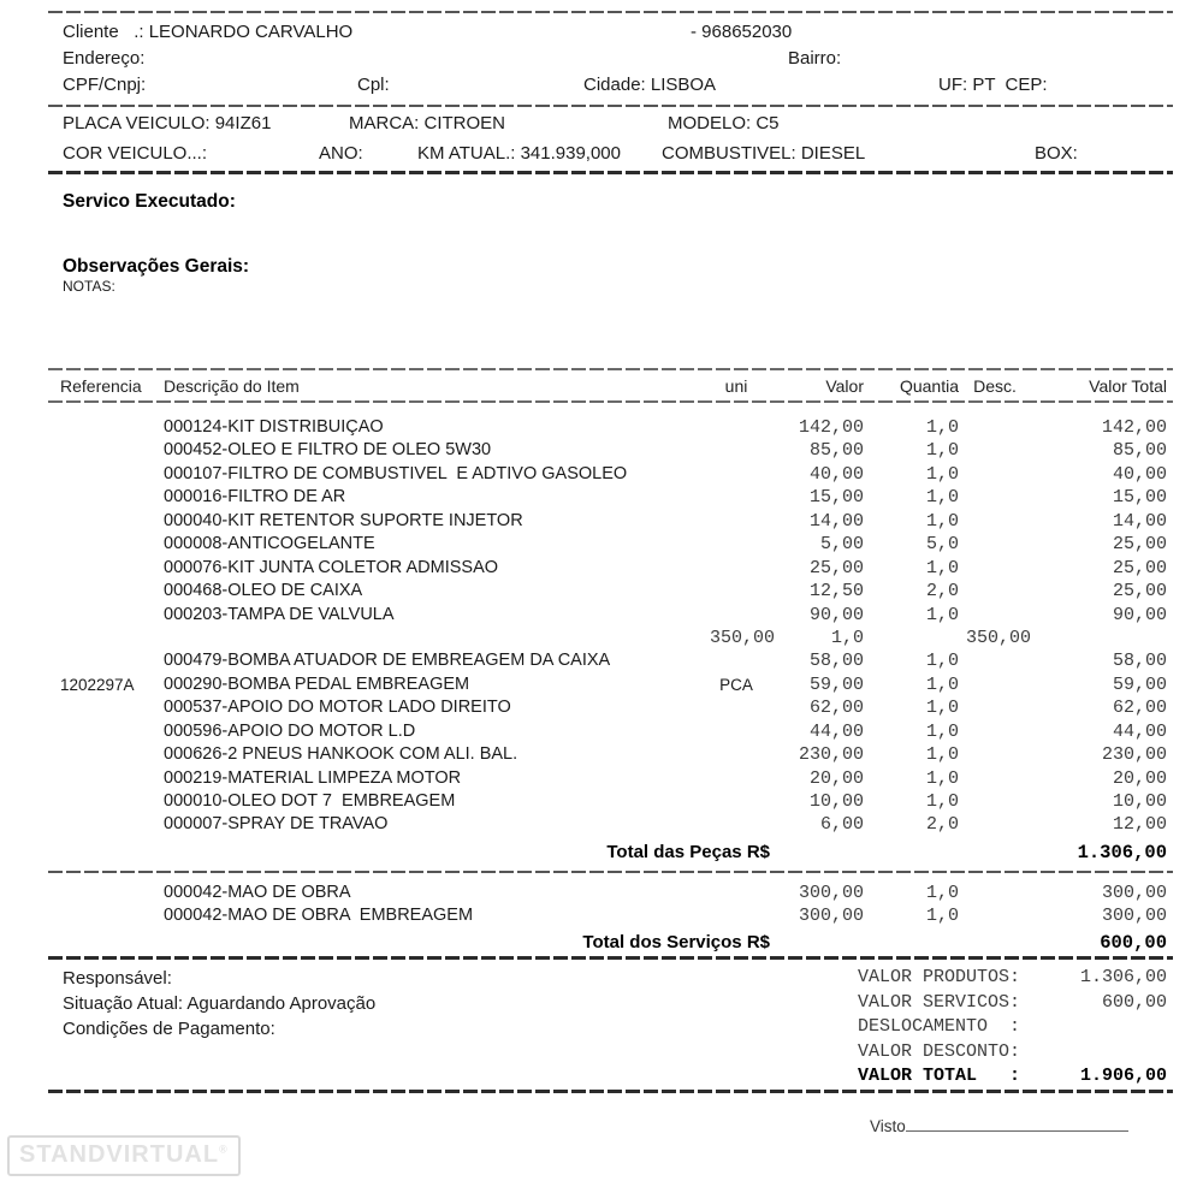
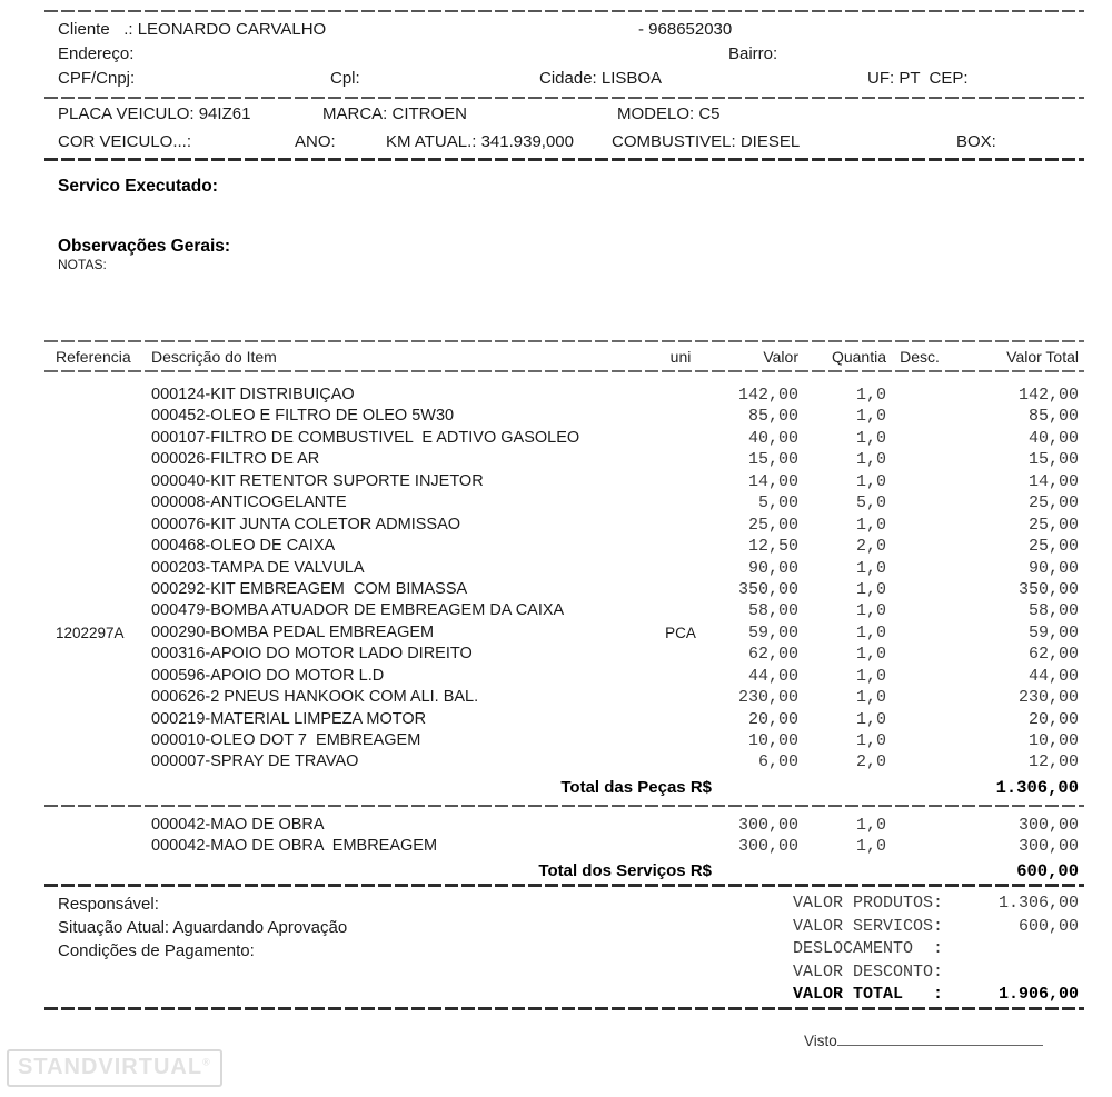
  Cliente .: LEONARDO CARVALHO
  - 968652030
  Endereço:
  Bairro:
  CPF/Cnpj:
  Cpl:
  Cidade: LISBOA
  UF: PT CEP:
  PLACA VEICULO: 94IZ61
  MARCA: CITROEN
  MODELO: C5
  COR VEICULO...:
  ANO:
  KM ATUAL.: 341.939,000
  COMBUSTIVEL: DIESEL
  BOX:
  Servico Executado:
  Observações Gerais:
  NOTAS:
  Referencia
  Descrição do Item
  uni
  Valor
  Quantia
  Desc.
  Valor Total
  000124-KIT DISTRIBUIÇAO
  142,00
  1,0
  142,00
  000452-OLEO E FILTRO DE OLEO 5W30
  85,00
  1,0
  85,00
  000107-FILTRO DE COMBUSTIVEL E ADTIVO GASOLEO
  40,00
  1,0
  40,00
- 000016-FILTRO DE AR
+ 000026-FILTRO DE AR
  15,00
  1,0
  15,00
  000040-KIT RETENTOR SUPORTE INJETOR
  14,00
  1,0
  14,00
  000008-ANTICOGELANTE
  5,00
  5,0
  25,00
  000076-KIT JUNTA COLETOR ADMISSAO
  25,00
  1,0
  25,00
  000468-OLEO DE CAIXA
  12,50
  2,0
  25,00
  000203-TAMPA DE VALVULA
  90,00
  1,0
  90,00
+ 000292-KIT EMBREAGEM COM BIMASSA
  350,00
  1,0
  350,00
  000479-BOMBA ATUADOR DE EMBREAGEM DA CAIXA
  58,00
  1,0
  58,00
  1202297A
  000290-BOMBA PEDAL EMBREAGEM
  PCA
  59,00
  1,0
  59,00
- 000537-APOIO DO MOTOR LADO DIREITO
+ 000316-APOIO DO MOTOR LADO DIREITO
  62,00
  1,0
  62,00
  000596-APOIO DO MOTOR L.D
  44,00
  1,0
  44,00
  000626-2 PNEUS HANKOOK COM ALI. BAL.
  230,00
  1,0
  230,00
  000219-MATERIAL LIMPEZA MOTOR
  20,00
  1,0
  20,00
  000010-OLEO DOT 7 EMBREAGEM
  10,00
  1,0
  10,00
  000007-SPRAY DE TRAVAO
  6,00
  2,0
  12,00
  Total das Peças R$
  1.306,00
  000042-MAO DE OBRA
  300,00
  1,0
  300,00
  000042-MAO DE OBRA EMBREAGEM
  300,00
  1,0
  300,00
  Total dos Serviços R$
  600,00
  Responsável:
  Situação Atual: Aguardando Aprovação
  Condições de Pagamento:
  VALOR PRODUTOS:
  1.306,00
  VALOR SERVICOS:
  600,00
  DESLOCAMENTO :
  VALOR DESCONTO:
  VALOR TOTAL :
  1.906,00
  Visto
  STANDVIRTUAL
